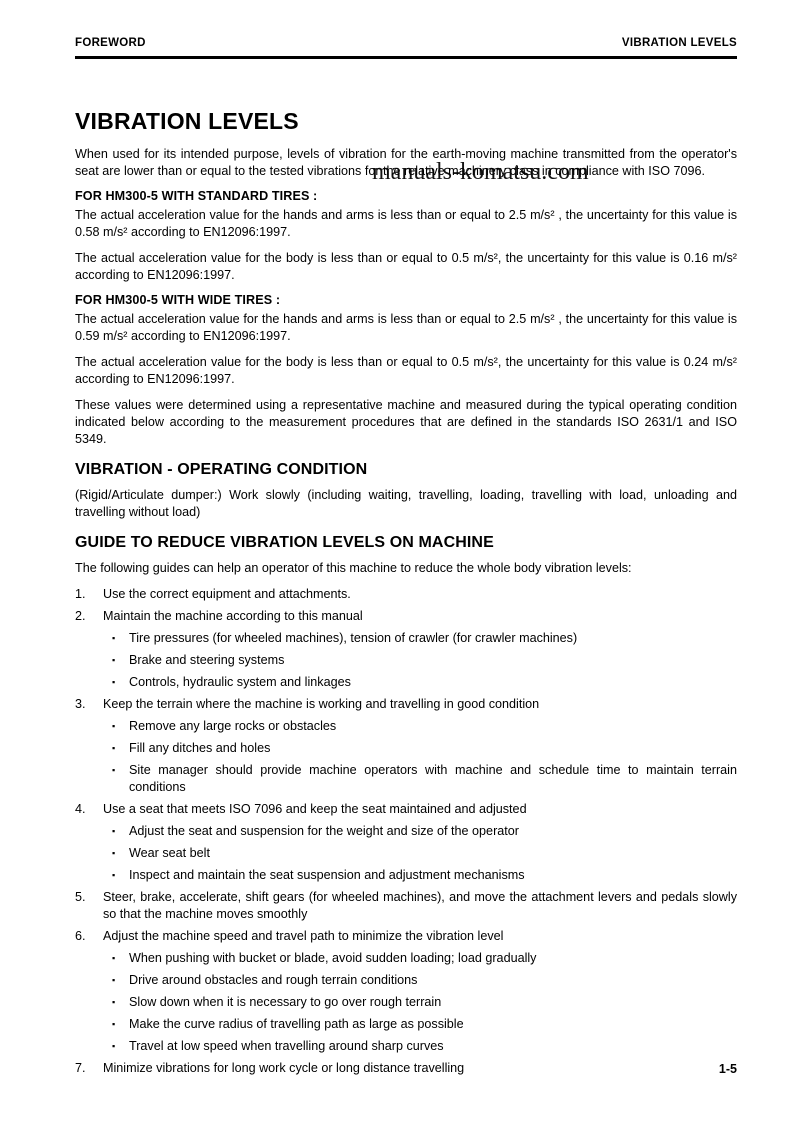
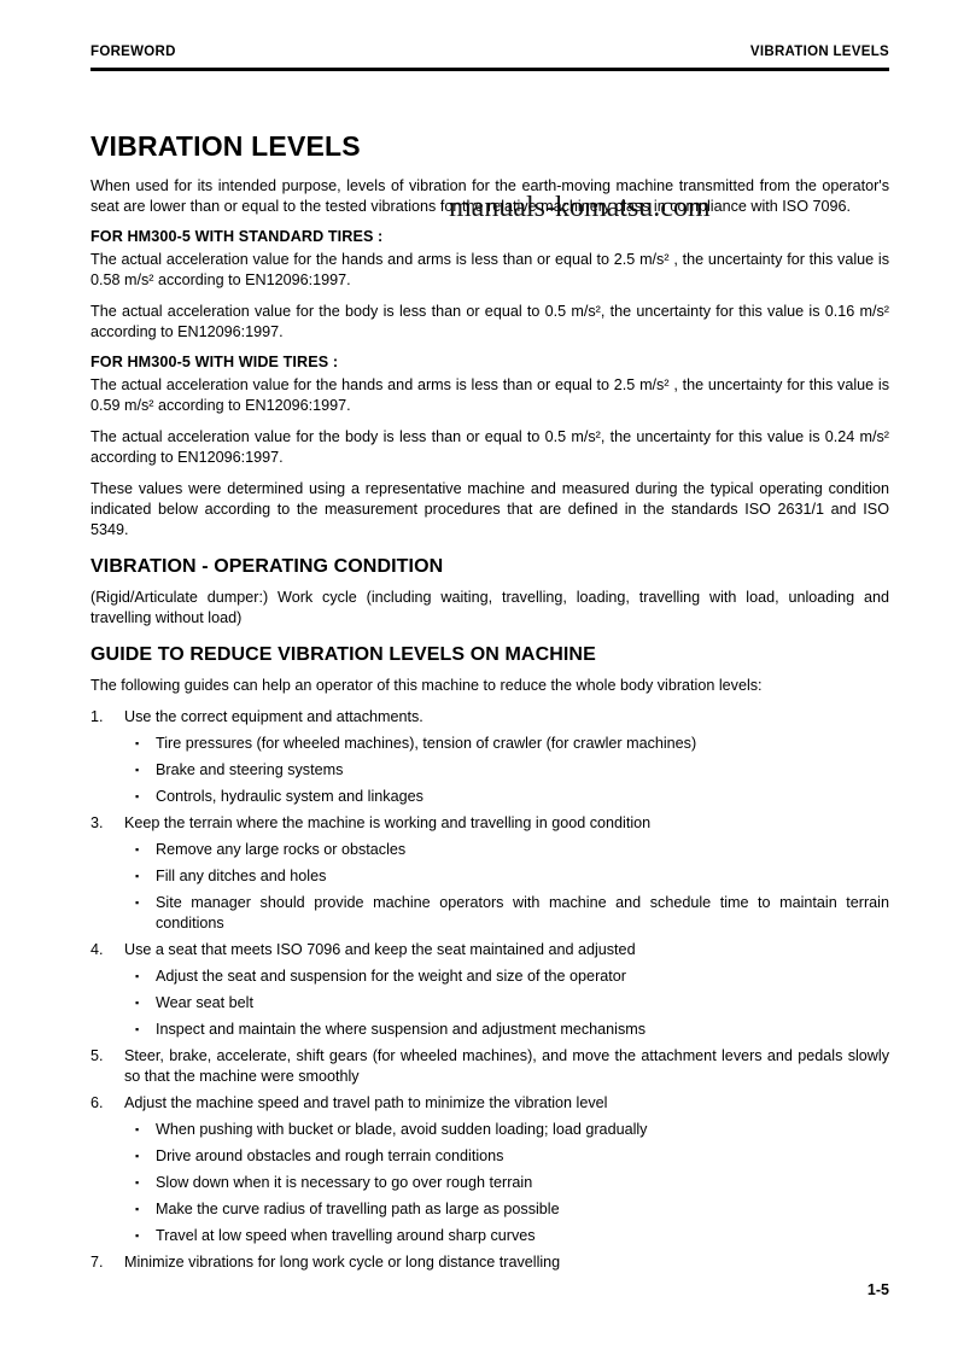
  FOREWORD
  VIBRATION LEVELS
  manuals-komatsu.com
  VIBRATION LEVELS
  When used for its intended purpose, levels of vibration for the earth-moving machine transmitted from the operator's seat are lower than or equal to the tested vibrations for the relative machinery class in compliance with ISO 7096.
  FOR HM300-5 WITH STANDARD TIRES :
  The actual acceleration value for the hands and arms is less than or equal to 2.5 m/s² , the uncertainty for this value is 0.58 m/s² according to EN12096:1997.
  The actual acceleration value for the body is less than or equal to 0.5 m/s², the uncertainty for this value is 0.16 m/s² according to EN12096:1997.
  FOR HM300-5 WITH WIDE TIRES :
  The actual acceleration value for the hands and arms is less than or equal to 2.5 m/s² , the uncertainty for this value is 0.59 m/s² according to EN12096:1997.
  The actual acceleration value for the body is less than or equal to 0.5 m/s², the uncertainty for this value is 0.24 m/s² according to EN12096:1997.
  These values were determined using a representative machine and measured during the typical operating condition indicated below according to the measurement procedures that are defined in the standards ISO 2631/1 and ISO 5349.
  VIBRATION - OPERATING CONDITION
- (Rigid/Articulate dumper:) Work slowly (including waiting, travelling, loading, travelling with load, unloading and travelling without load)
+ (Rigid/Articulate dumper:) Work cycle (including waiting, travelling, loading, travelling with load, unloading and travelling without load)
  GUIDE TO REDUCE VIBRATION LEVELS ON MACHINE
  The following guides can help an operator of this machine to reduce the whole body vibration levels:
  1.
  Use the correct equipment and attachments.
- 2.
- Maintain the machine according to this manual
  ▪
  Tire pressures (for wheeled machines), tension of crawler (for crawler machines)
  ▪
  Brake and steering systems
  ▪
  Controls, hydraulic system and linkages
  3.
  Keep the terrain where the machine is working and travelling in good condition
  ▪
  Remove any large rocks or obstacles
  ▪
  Fill any ditches and holes
  ▪
  Site manager should provide machine operators with machine and schedule time to maintain terrain conditions
  4.
  Use a seat that meets ISO 7096 and keep the seat maintained and adjusted
  ▪
  Adjust the seat and suspension for the weight and size of the operator
  ▪
  Wear seat belt
  ▪
- Inspect and maintain the seat suspension and adjustment mechanisms
+ Inspect and maintain the where suspension and adjustment mechanisms
  5.
- Steer, brake, accelerate, shift gears (for wheeled machines), and move the attachment levers and pedals slowly so that the machine moves smoothly
+ Steer, brake, accelerate, shift gears (for wheeled machines), and move the attachment levers and pedals slowly so that the machine were smoothly
  6.
  Adjust the machine speed and travel path to minimize the vibration level
  ▪
  When pushing with bucket or blade, avoid sudden loading; load gradually
  ▪
  Drive around obstacles and rough terrain conditions
  ▪
  Slow down when it is necessary to go over rough terrain
  ▪
  Make the curve radius of travelling path as large as possible
  ▪
  Travel at low speed when travelling around sharp curves
  7.
  Minimize vibrations for long work cycle or long distance travelling
  1-5
